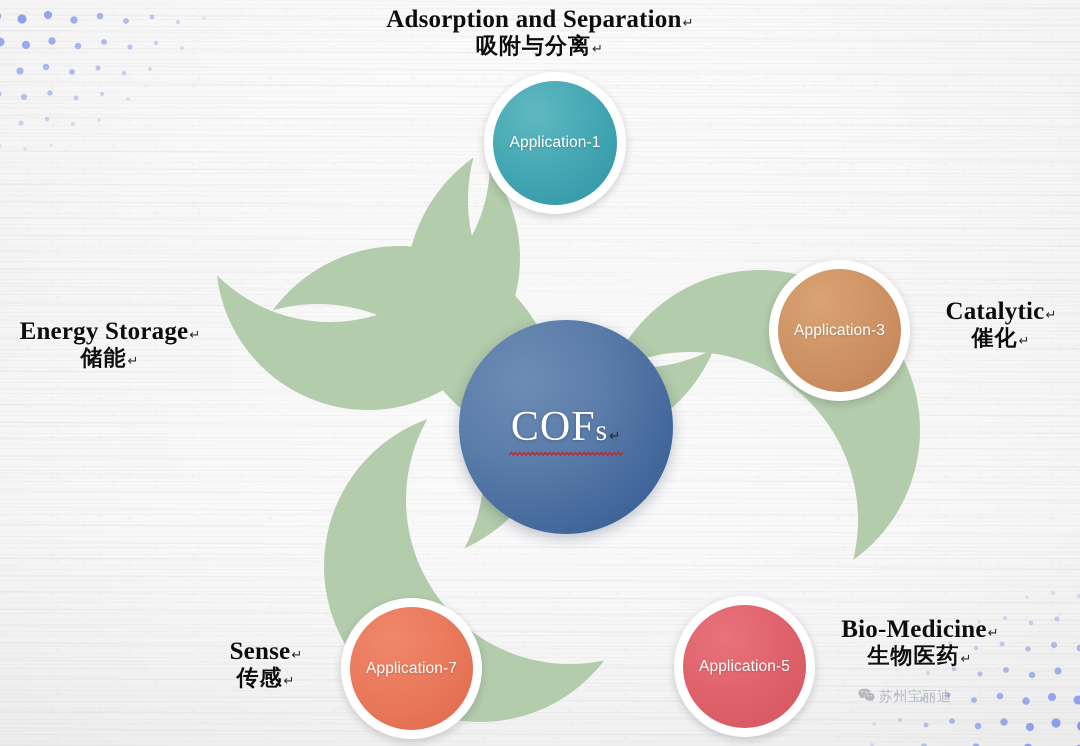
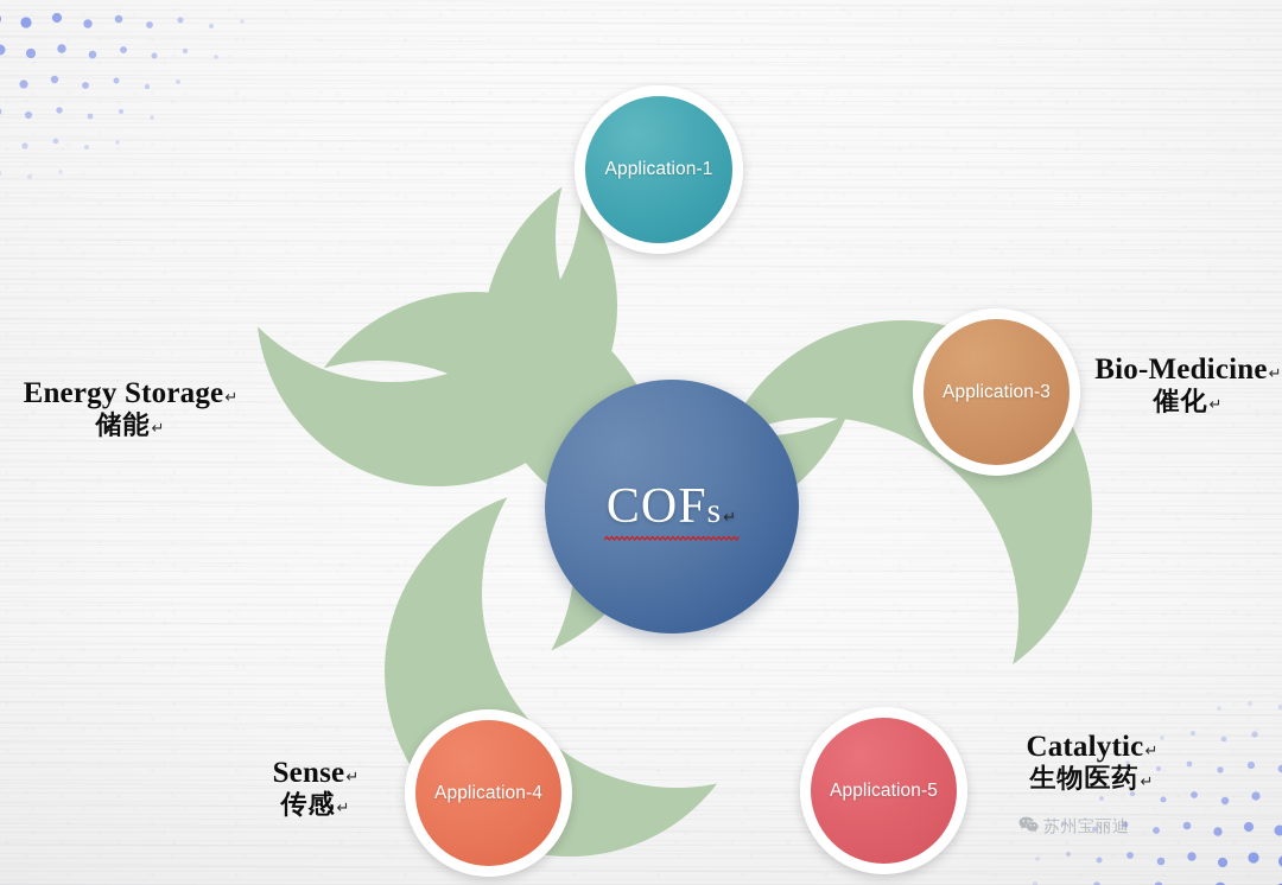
  COFs↵
  Application-1
  Application-3
- Application-7
+ Application-4
  Application-5
- Adsorption and Separation↵
- 吸附与分离↵
  Energy Storage↵
  储能↵
- Catalytic↵
+ Bio-Medicine↵
  催化↵
  Sense↵
  传感↵
- Bio-Medicine↵
+ Catalytic↵
  生物医药↵
  苏州宝丽迪
